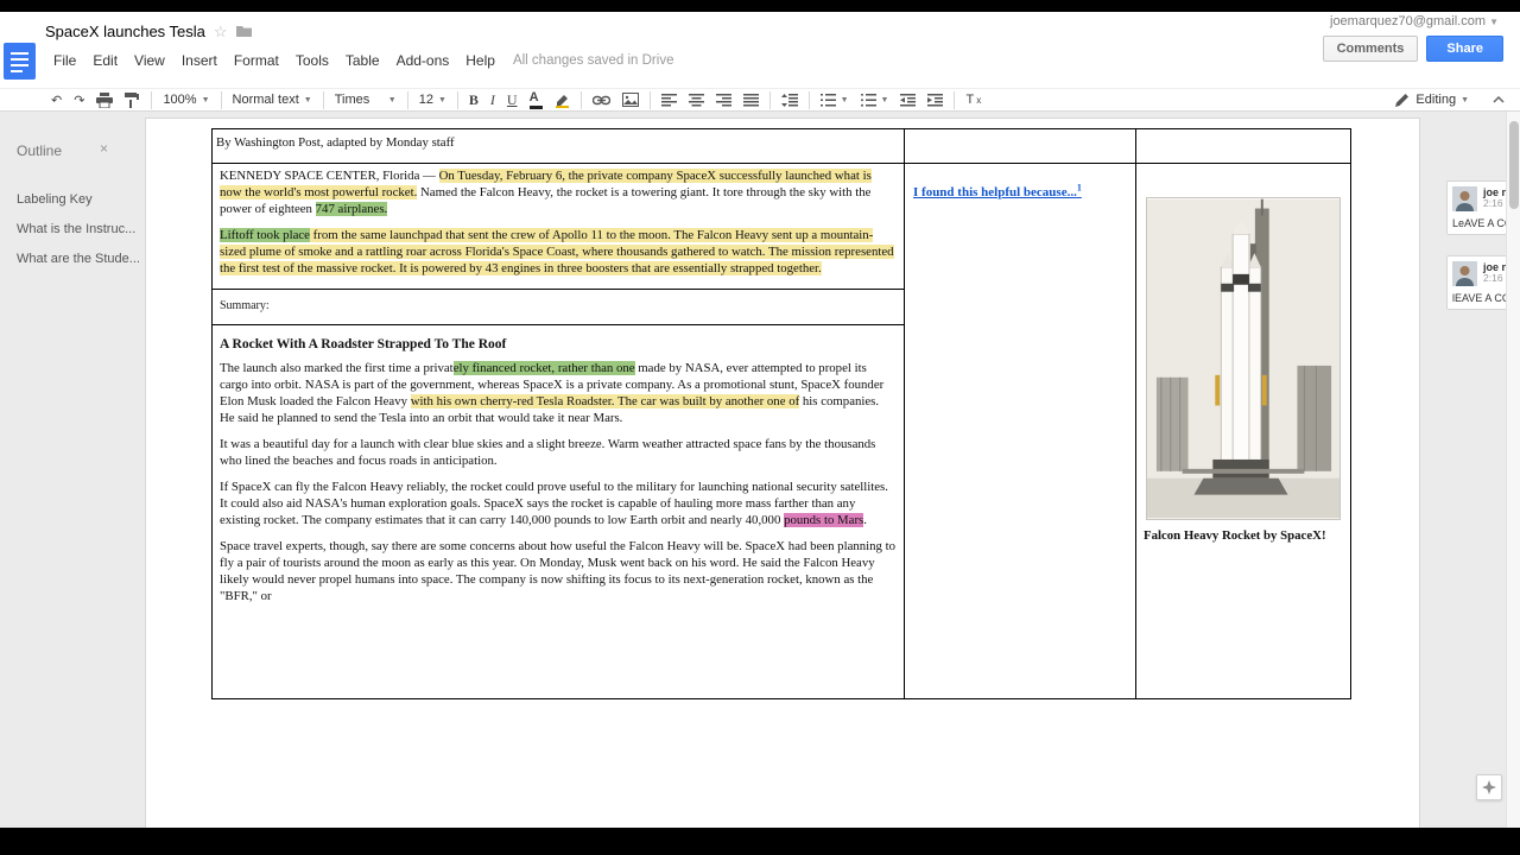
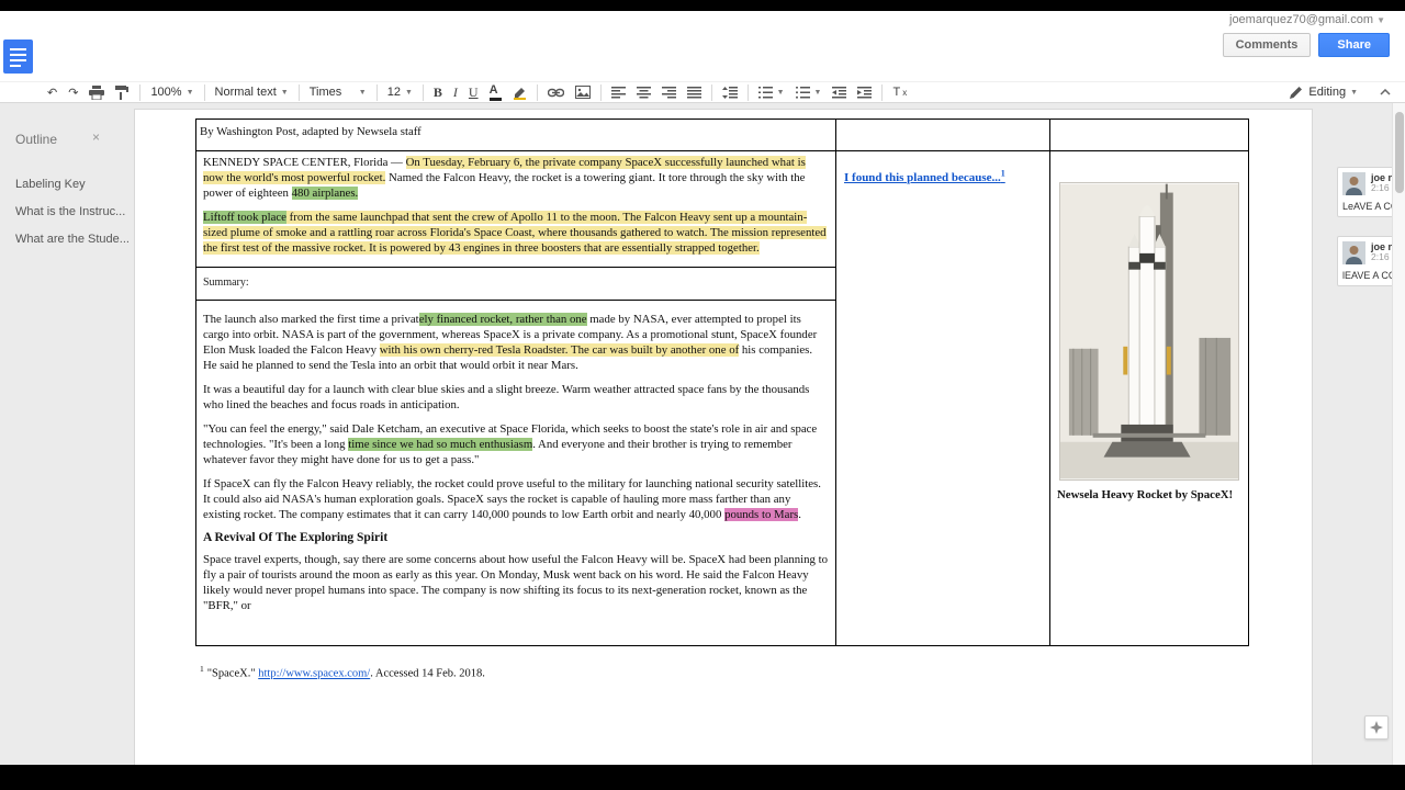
- SpaceX launches Tesla
- ☆
- File
- Edit
- View
- Insert
- Format
- Tools
- Table
- Add-ons
- Help
- All changes saved in Drive
  joemarquez70@gmail.com ▼
  Comments
  Share
  ↶
  ↷
  100%
  Normal text
  Times
  12
  B
  I
  U
  A
  T
  x
  Editing
  Outline
  ×
  Labeling Key
  What is the Instruc...
  What are the Stude...
- By Washington Post, adapted by Monday staff
+ By Washington Post, adapted by Newsela staff
- KENNEDY SPACE CENTER, Florida — On Tuesday, February 6, the private company SpaceX successfully launched what is now the world's most powerful rocket. Named the Falcon Heavy, the rocket is a towering giant. It tore through the sky with the power of eighteen 747 airplanes.
+ KENNEDY SPACE CENTER, Florida — On Tuesday, February 6, the private company SpaceX successfully launched what is now the world's most powerful rocket. Named the Falcon Heavy, the rocket is a towering giant. It tore through the sky with the power of eighteen 480 airplanes.
  Liftoff took place from the same launchpad that sent the crew of Apollo 11 to the moon. The Falcon Heavy sent up a mountain-sized plume of smoke and a rattling roar across Florida's Space Coast, where thousands gathered to watch. The mission represented the first test of the massive rocket. It is powered by 43 engines in three boosters that are essentially strapped together.
  Summary:
- A Rocket With A Roadster Strapped To The Roof
- The launch also marked the first time a privately financed rocket, rather than one made by NASA, ever attempted to propel its cargo into orbit. NASA is part of the government, whereas SpaceX is a private company. As a promotional stunt, SpaceX founder Elon Musk loaded the Falcon Heavy with his own cherry-red Tesla Roadster. The car was built by another one of his companies. He said he planned to send the Tesla into an orbit that would take it near Mars.
+ The launch also marked the first time a privately financed rocket, rather than one made by NASA, ever attempted to propel its cargo into orbit. NASA is part of the government, whereas SpaceX is a private company. As a promotional stunt, SpaceX founder Elon Musk loaded the Falcon Heavy with his own cherry-red Tesla Roadster. The car was built by another one of his companies. He said he planned to send the Tesla into an orbit that would orbit it near Mars.
  It was a beautiful day for a launch with clear blue skies and a slight breeze. Warm weather attracted space fans by the thousands who lined the beaches and focus roads in anticipation.
+ "You can feel the energy," said Dale Ketcham, an executive at Space Florida, which seeks to boost the state's role in air and space technologies. "It's been a long time since we had so much enthusiasm. And everyone and their brother is trying to remember whatever favor they might have done for us to get a pass."
  If SpaceX can fly the Falcon Heavy reliably, the rocket could prove useful to the military for launching national security satellites. It could also aid NASA's human exploration goals. SpaceX says the rocket is capable of hauling more mass farther than any existing rocket. The company estimates that it can carry 140,000 pounds to low Earth orbit and nearly 40,000 pounds to Mars.
+ A Revival Of The Exploring Spirit
  Space travel experts, though, say there are some concerns about how useful the Falcon Heavy will be. SpaceX had been planning to fly a pair of tourists around the moon as early as this year. On Monday, Musk went back on his word. He said the Falcon Heavy likely would never propel humans into space. The company is now shifting its focus to its next-generation rocket, known as the "BFR," or
- I found this helpful because...1
+ I found this planned because...1
- Falcon Heavy Rocket by SpaceX!
+ Newsela Heavy Rocket by SpaceX!
+ 1"SpaceX." http://www.spacex.com/. Accessed 14 Feb. 2018.
  joe
  2:16
  LeAVE A C
  joe
  2:16
  lEAVE A C
